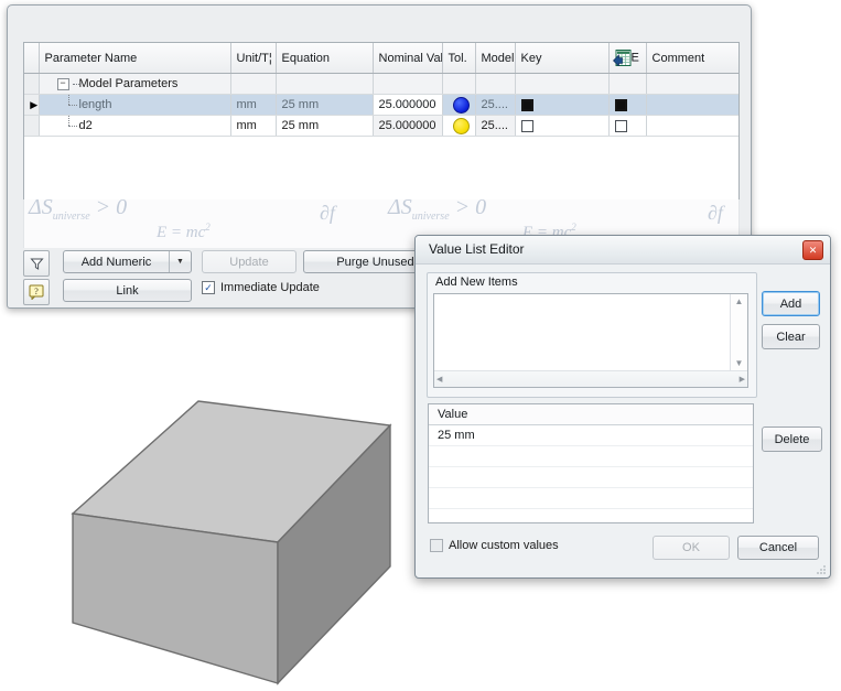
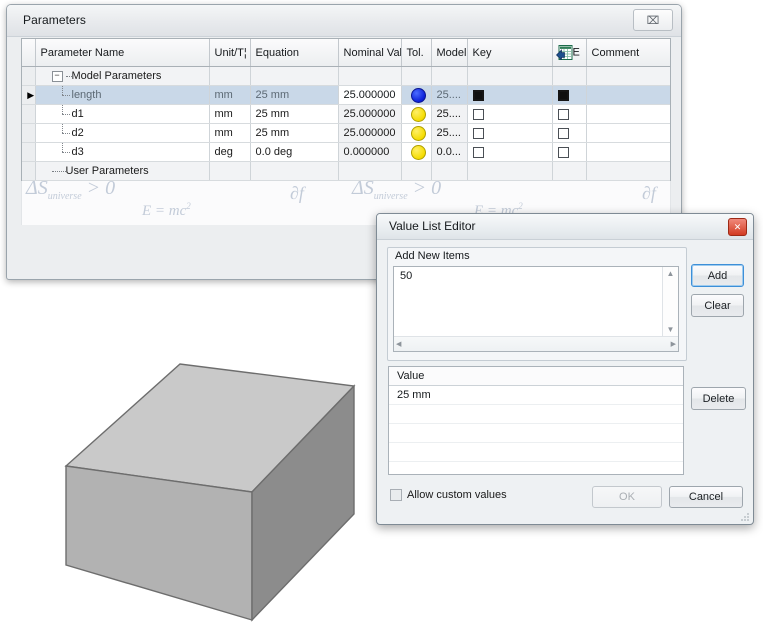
+ Parameters
+ ⌧
  	Parameter Name	Unit/T¦	Equation	Nominal Va	Tol.	Model	Key	E	Comment
  	− Model Parameters
  ▶	length	mm	25 mm	25.000000		25....
+ 	d1	mm	25 mm	25.000000		25....
  	d2	mm	25 mm	25.000000		25....
+ 	d3	deg	0.0 deg	0.000000		0.0...
+ 	User Parameters
  ΔSuniverse > 0
  ΔSuniverse > 0
  E = mc2
  E = mc2
  ∂f
  ∂f
- ?
- Add Numeric
- Update
- Purge Unused
- Link
- ✓
- Immediate Update
  Value List Editor
  ✕
  Add New Items
+ 50
  ▲
  ▼
  Add
  Clear
  Value
  25 mm
  Delete
  Allow custom values
  OK
  Cancel
